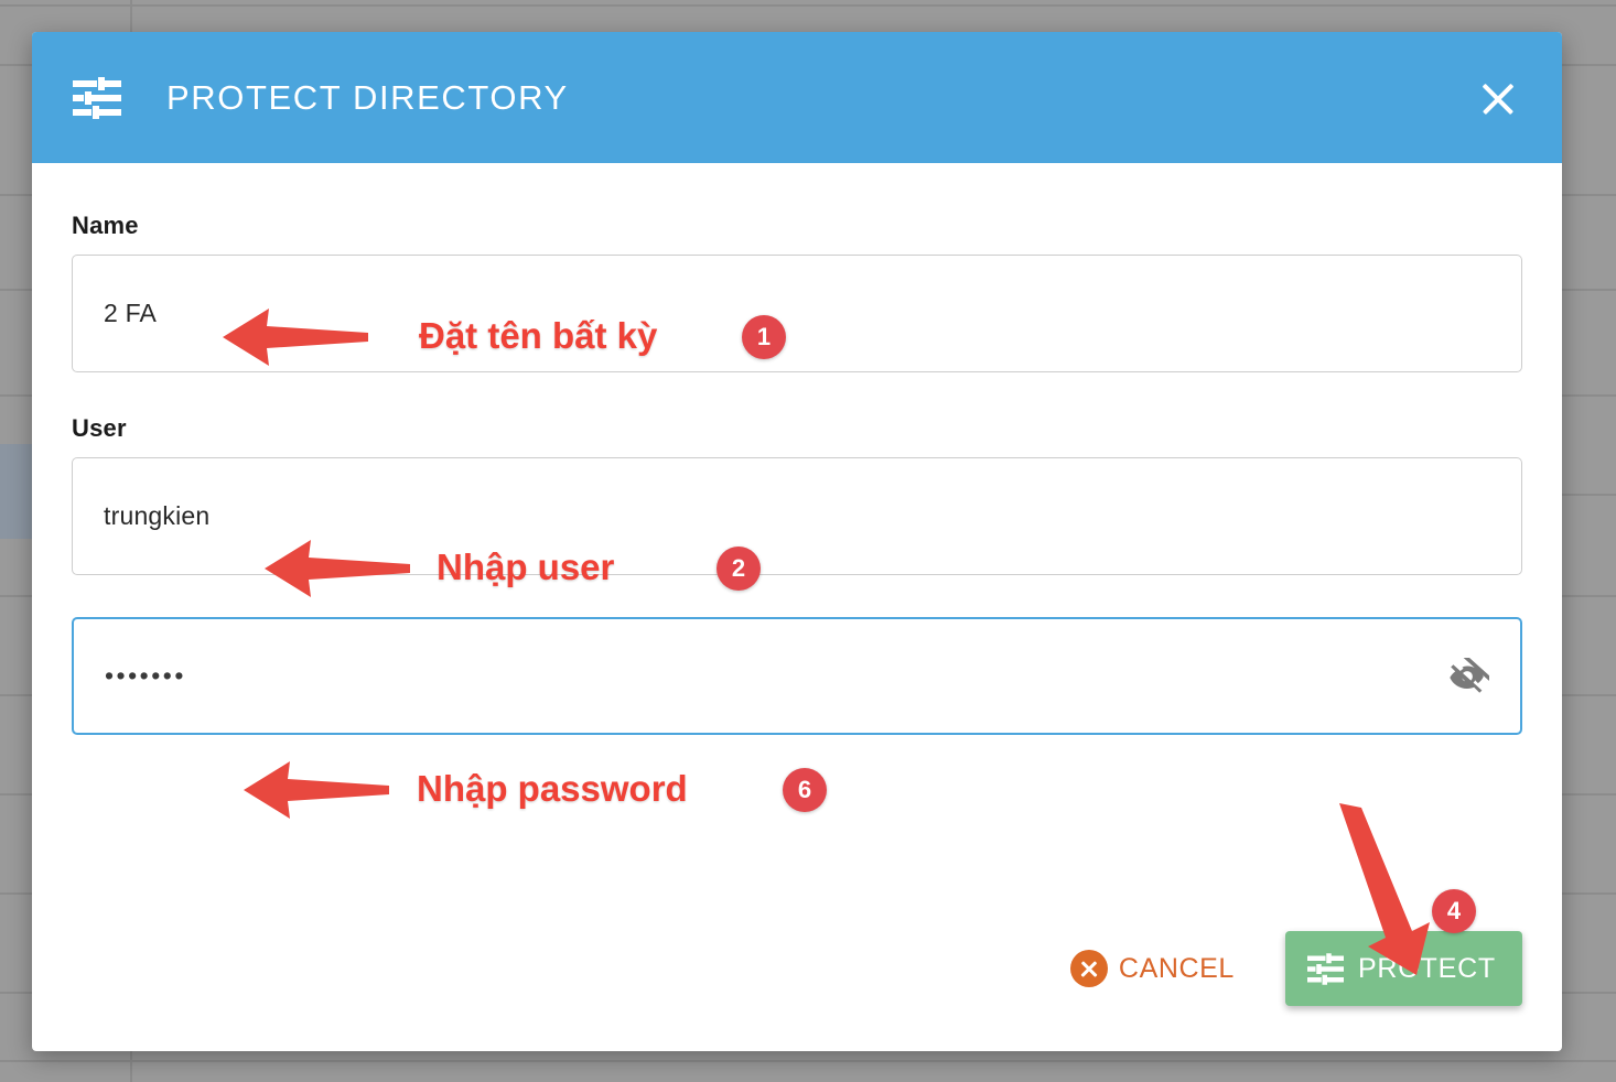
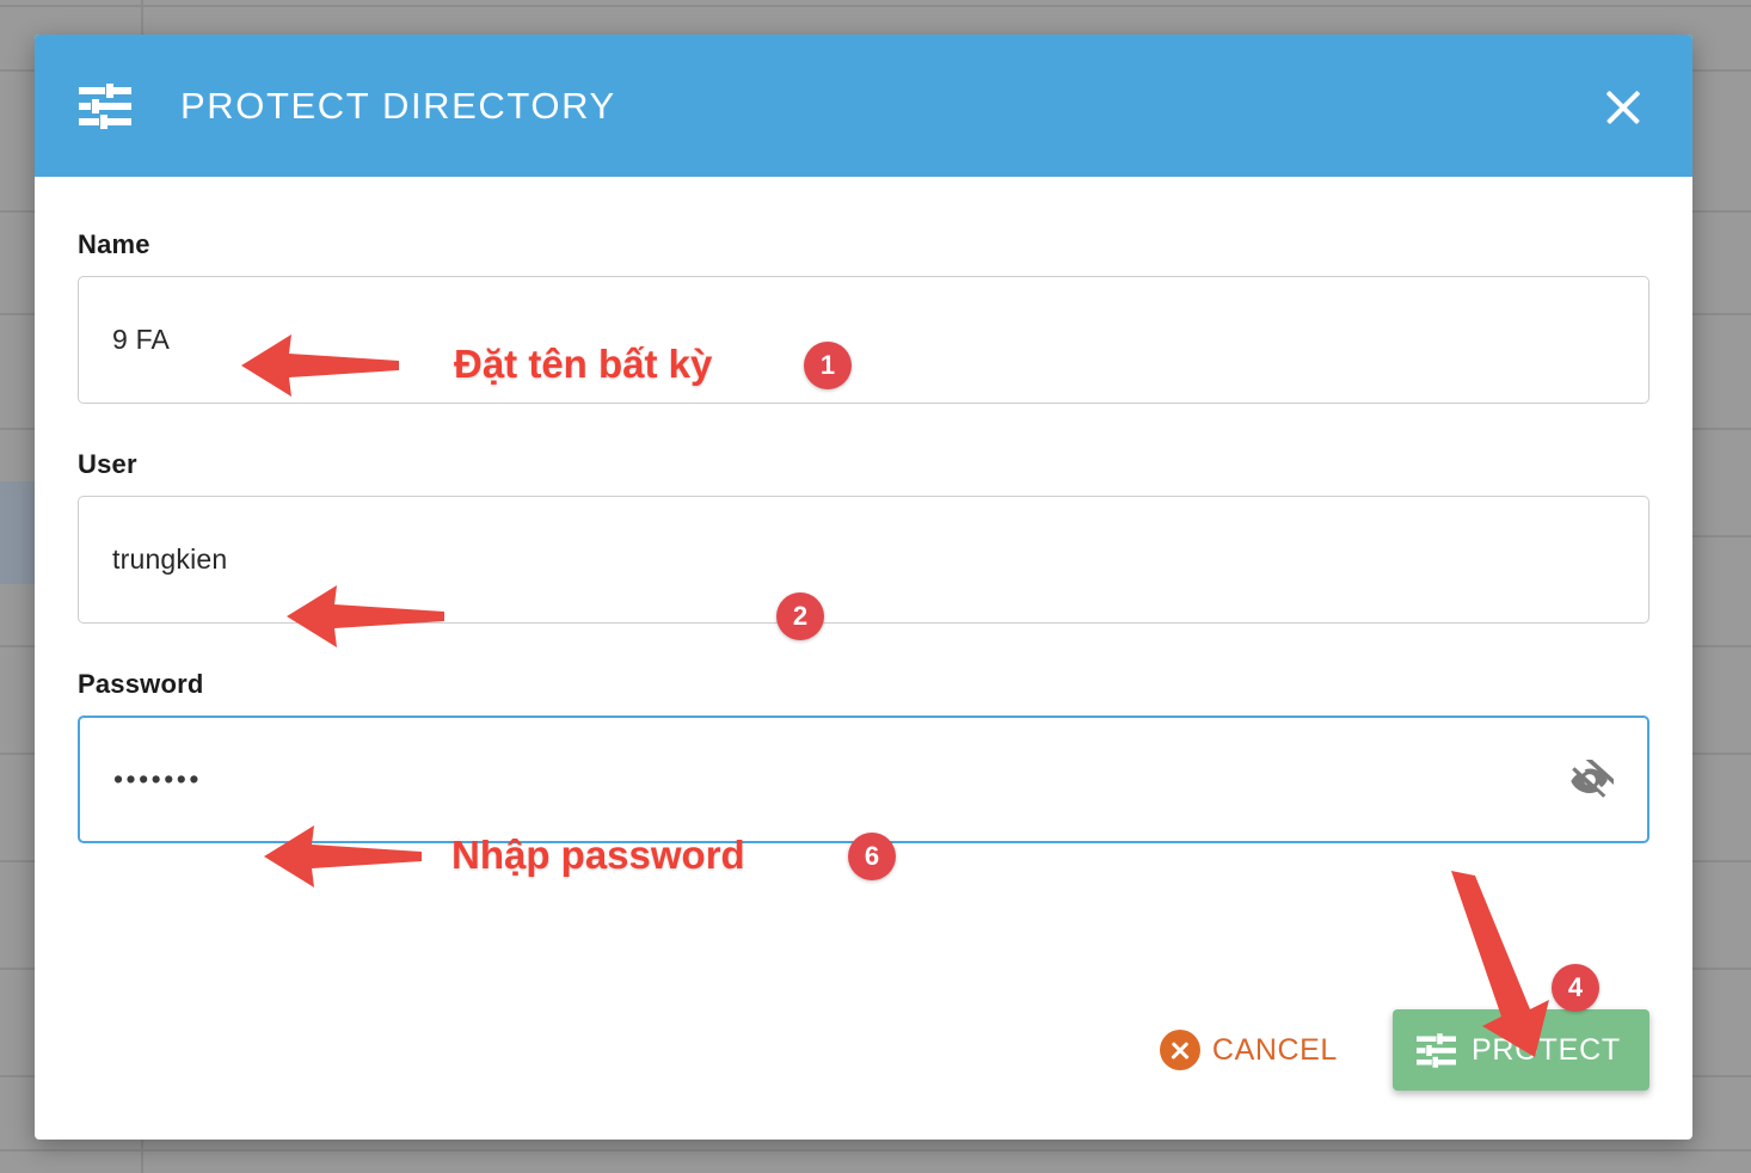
  PROTECT DIRECTORY
  Name
- 2 FA
+ 9 FA
  User
  trungkien
+ Password
  •••••••
  CANCEL
  PRTECT
  Đặt tên bất kỳ
  1
- Nhập user
  2
  Nhập password
  6
  4
